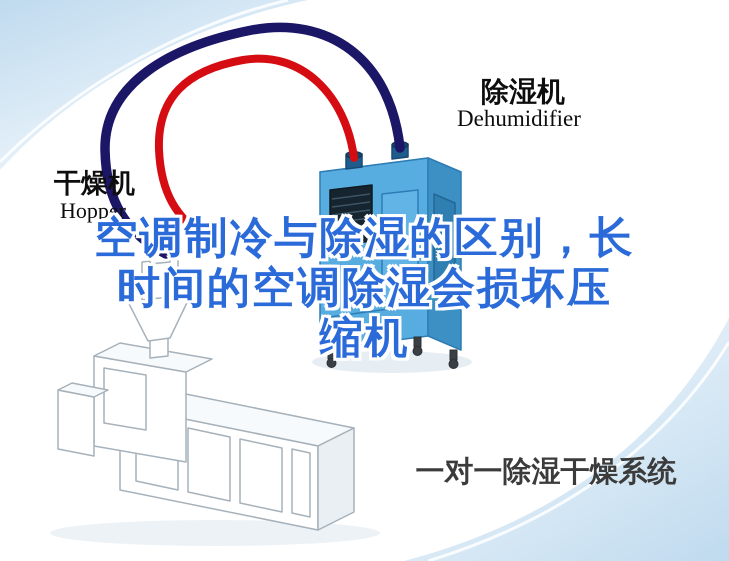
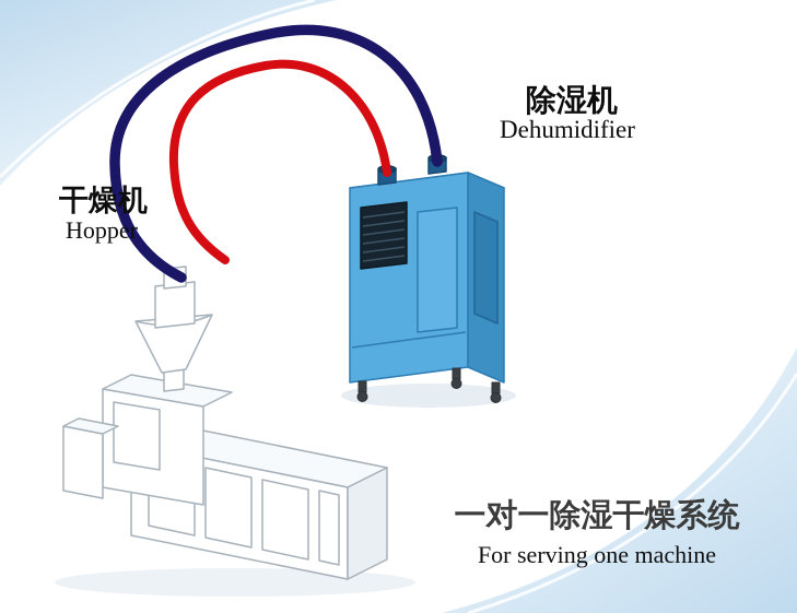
  干燥机
  Hopper
  除湿机
  Dehumidifier
- 空调制冷与除湿的区别，长
- 时间的空调除湿会损坏压
- 缩机
  一对一除湿干燥系统
+ For serving one machine
